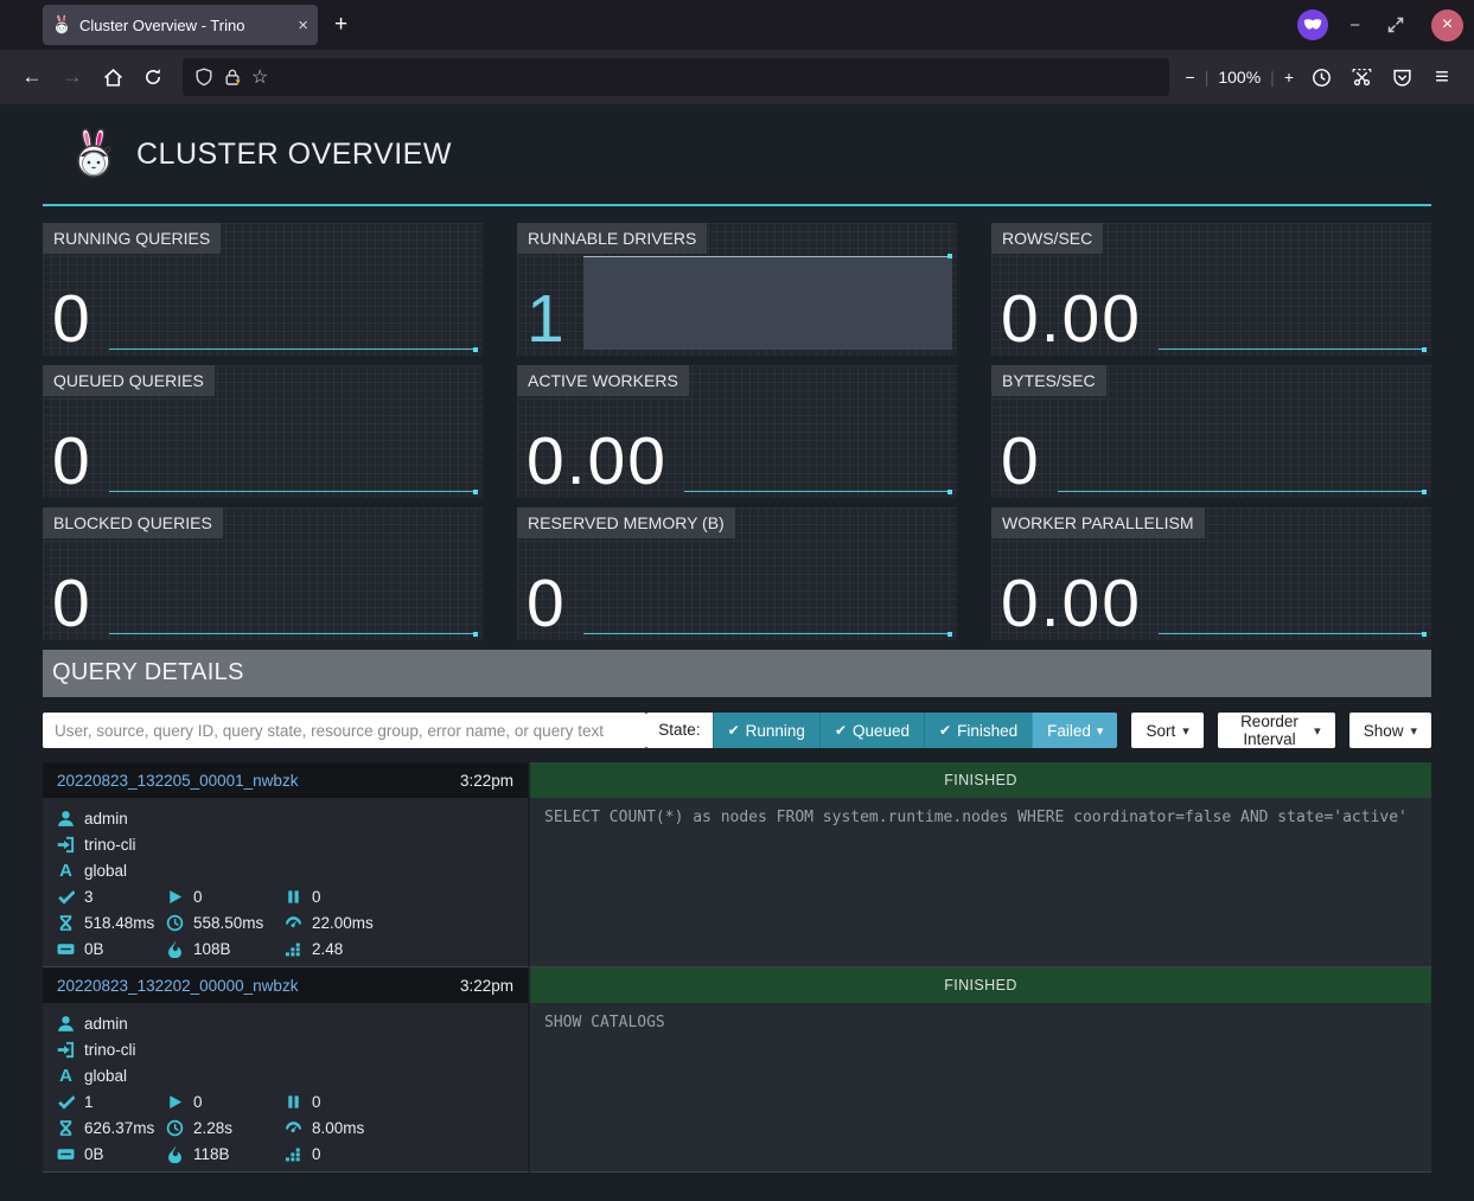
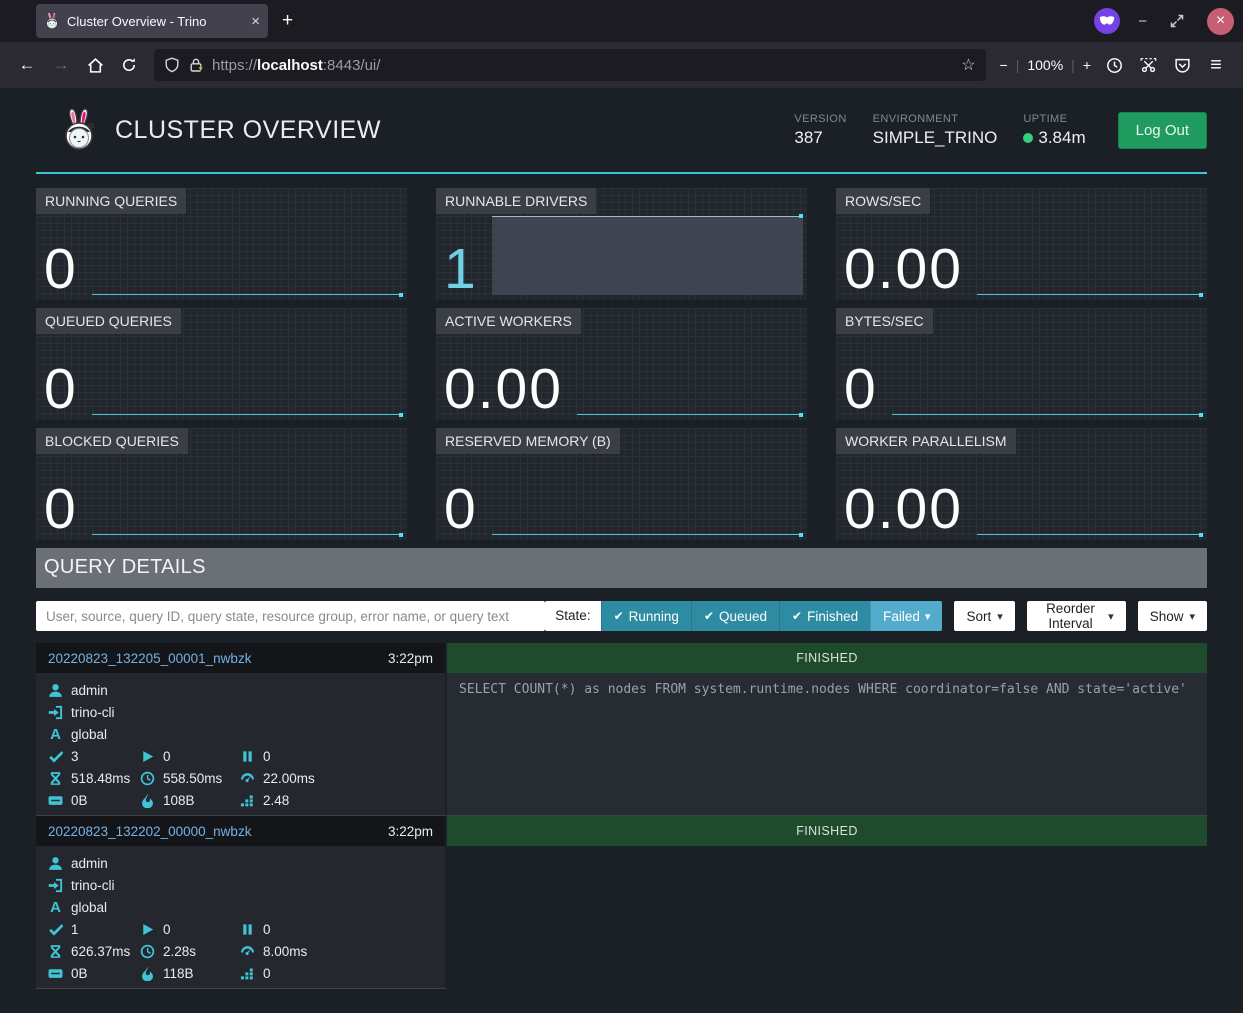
  Cluster Overview - Trino
  ×
  +
  −
  ×
  ←
  →
+ https://localhost:8443/ui/
  ☆
  −
  |
  100%
  |
  +
  ≡
  CLUSTER OVERVIEW
+ VERSION
+ 387
+ ENVIRONMENT
+ SIMPLE_TRINO
+ UPTIME
+ 3.84m
+ Log Out
  RUNNING QUERIES
  0
  RUNNABLE DRIVERS
  1
  ROWS/SEC
  0.00
  QUEUED QUERIES
  0
  ACTIVE WORKERS
  0.00
  BYTES/SEC
  0
  BLOCKED QUERIES
  0
  RESERVED MEMORY (B)
  0
  WORKER PARALLELISM
  0.00
  QUERY DETAILS
  User, source, query ID, query state, resource group, error name, or query text
  State:
  ✔
  Running
  ✔
  Queued
  ✔
  Finished
  Failed
  ▾
  Sort
  ▾
  Reorder Interval
  ▾
  Show
  ▾
  20220823_132205_00001_nwbzk
  3:22pm
  FINISHED
  admin
  trino-cli
  A
  global
  3
  0
  0
  518.48ms
  558.50ms
  22.00ms
  0B
  108B
  2.48
  SELECT COUNT(*) as nodes FROM system.runtime.nodes WHERE coordinator=false AND state='active'
  20220823_132202_00000_nwbzk
  3:22pm
  FINISHED
  admin
  trino-cli
  A
  global
  1
  0
  0
  626.37ms
  2.28s
  8.00ms
  0B
  118B
  0
- SHOW CATALOGS
